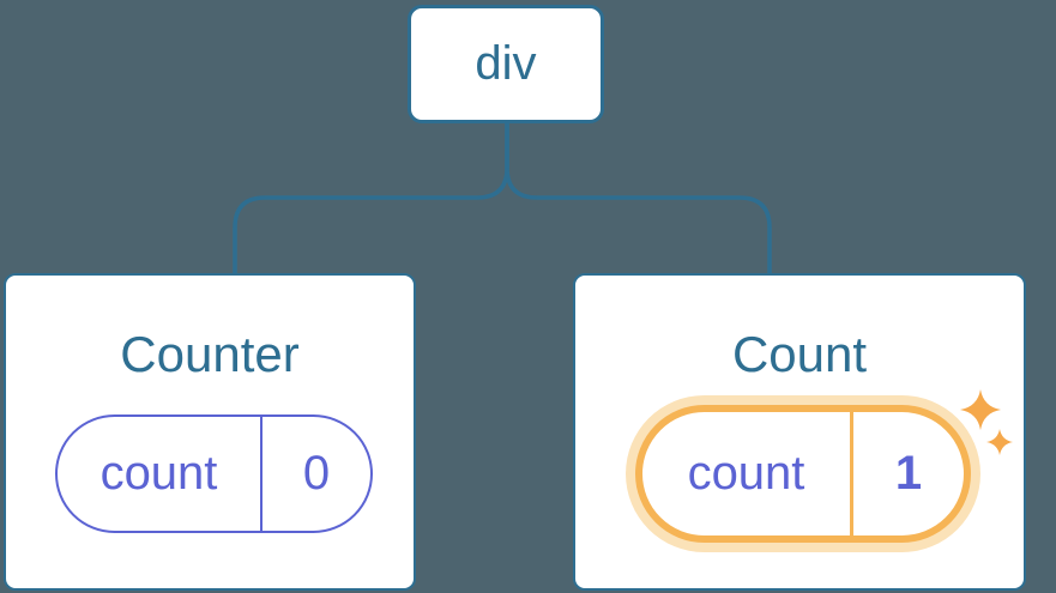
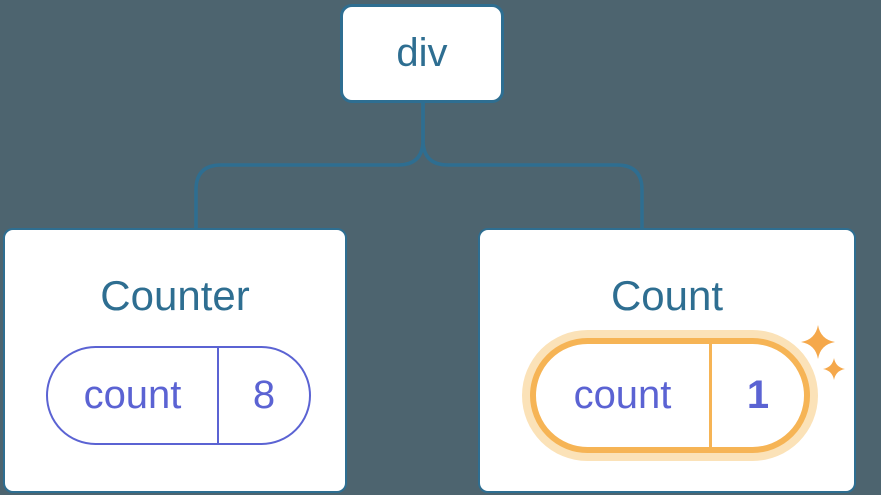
  div
  Counter
  count
- 0
+ 8
  Count
  count
  1
